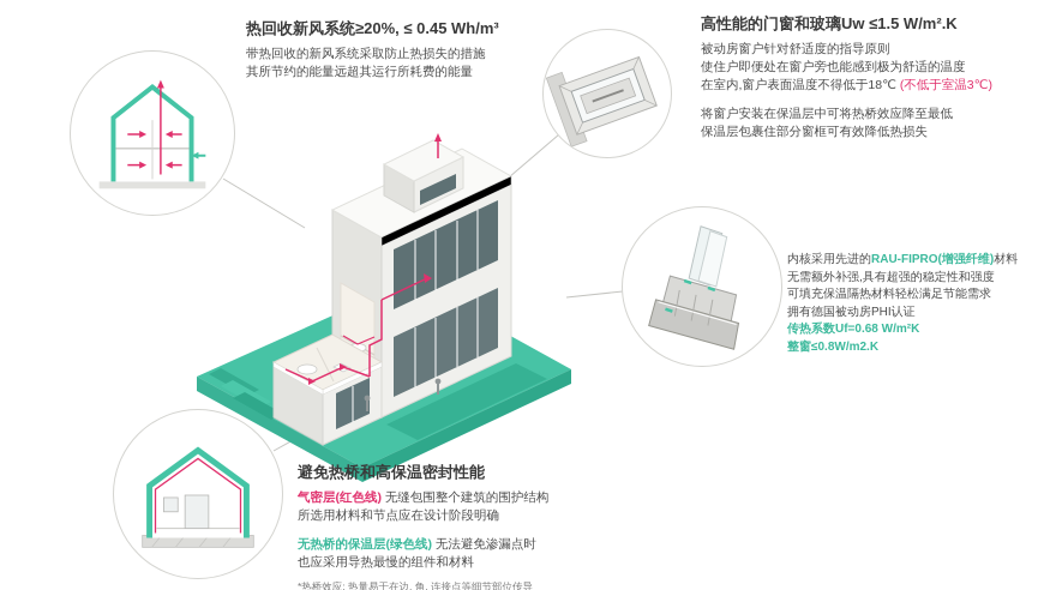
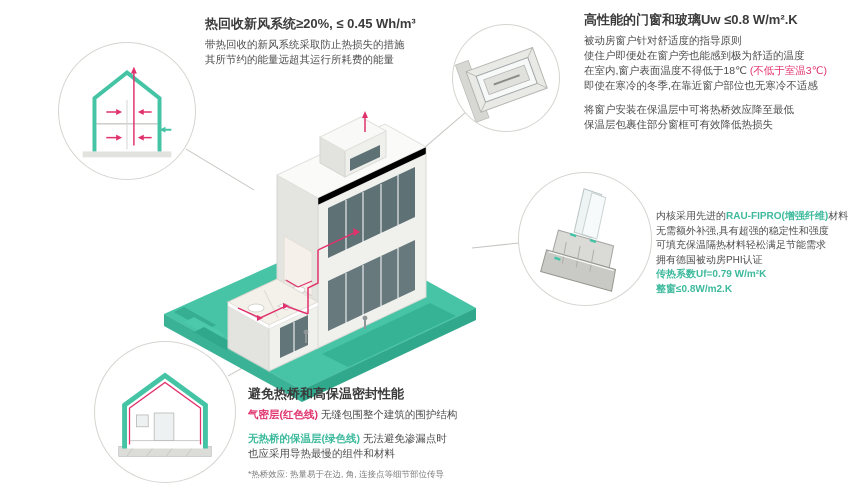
  热回收新风系统≥20%, ≤ 0.45 Wh/m³
  带热回收的新风系统采取防止热损失的措施
  其所节约的能量远超其运行所耗费的能量
- 高性能的门窗和玻璃Uw ≤1.5 W/m².K
+ 高性能的门窗和玻璃Uw ≤0.8 W/m².K
  被动房窗户针对舒适度的指导原则
  使住户即便处在窗户旁也能感到极为舒适的温度
  在室内,窗户表面温度不得低于18℃ (不低于室温3℃)
+ 即使在寒冷的冬季,在靠近窗户部位也无寒冷不适感
  将窗户安装在保温层中可将热桥效应降至最低
  保温层包裹住部分窗框可有效降低热损失
  内核采用先进的RAU-FIPRO(增强纤维)材料
  无需额外补强,具有超强的稳定性和强度
  可填充保温隔热材料轻松满足节能需求
  拥有德国被动房PHI认证
- 传热系数Uf=0.68 W/m²K
+ 传热系数Uf=0.79 W/m²K
  整窗≤0.8W/m2.K
  避免热桥和高保温密封性能
  气密层(红色线) 无缝包围整个建筑的围护结构
- 所选用材料和节点应在设计阶段明确
  无热桥的保温层(绿色线) 无法避免渗漏点时
  也应采用导热最慢的组件和材料
  *热桥效应: 热量易于在边, 角, 连接点等细节部位传导
